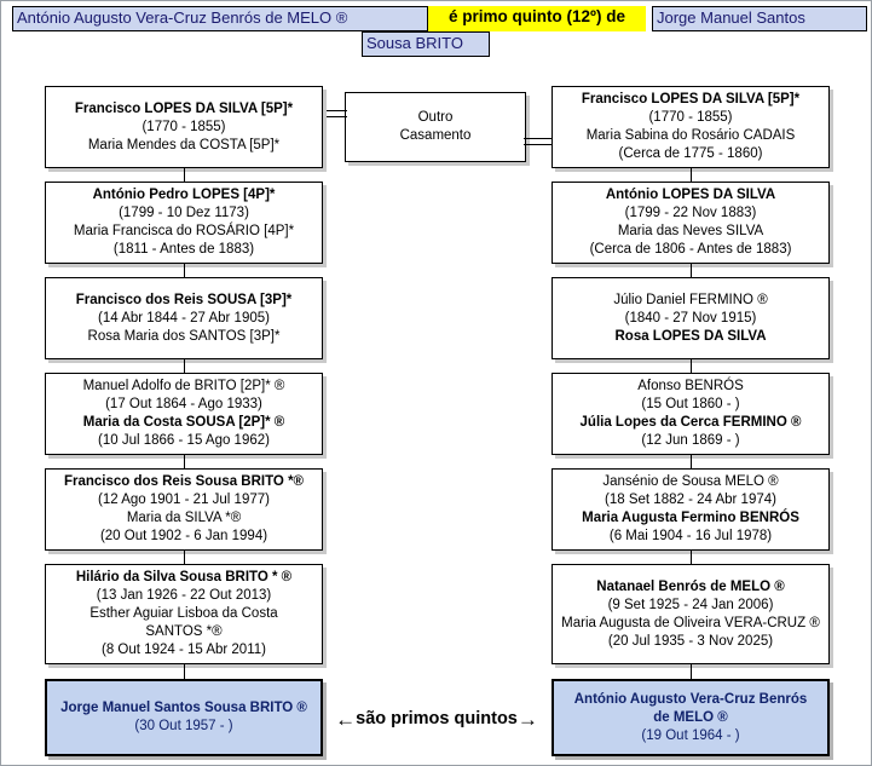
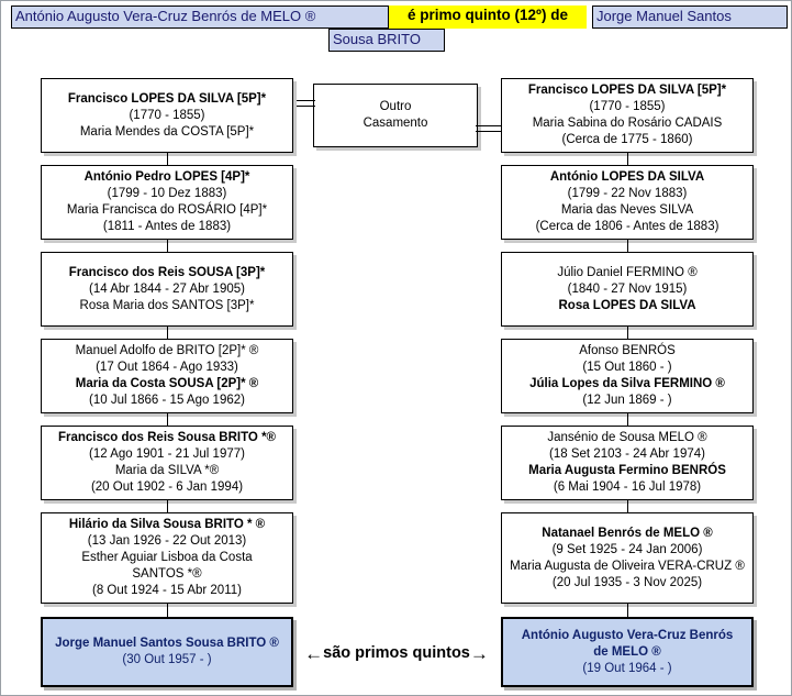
  António Augusto Vera-Cruz Benrós de MELO ®
  é primo quinto (12º) de
  Jorge Manuel Santos
  Sousa BRITO
  Outro
  Casamento
  Francisco LOPES DA SILVA [5P]*
  (1770 - 1855)
  Maria Mendes da COSTA [5P]*
  António Pedro LOPES [4P]*
- (1799 - 10 Dez 1173)
+ (1799 - 10 Dez 1883)
  Maria Francisca do ROSÁRIO [4P]*
  (1811 - Antes de 1883)
  Francisco dos Reis SOUSA [3P]*
  (14 Abr 1844 - 27 Abr 1905)
  Rosa Maria dos SANTOS [3P]*
  Manuel Adolfo de BRITO [2P]* ®
  (17 Out 1864 - Ago 1933)
  Maria da Costa SOUSA [2P]* ®
  (10 Jul 1866 - 15 Ago 1962)
  Francisco dos Reis Sousa BRITO *®
  (12 Ago 1901 - 21 Jul 1977)
  Maria da SILVA *®
  (20 Out 1902 - 6 Jan 1994)
  Hilário da Silva Sousa BRITO * ®
  (13 Jan 1926 - 22 Out 2013)
  Esther Aguiar Lisboa da Costa SANTOS *®
  (8 Out 1924 - 15 Abr 2011)
  Jorge Manuel Santos Sousa BRITO ®
  (30 Out 1957 - )
  Francisco LOPES DA SILVA [5P]*
  (1770 - 1855)
  Maria Sabina do Rosário CADAIS
  (Cerca de 1775 - 1860)
  António LOPES DA SILVA
  (1799 - 22 Nov 1883)
  Maria das Neves SILVA
  (Cerca de 1806 - Antes de 1883)
  Júlio Daniel FERMINO ®
  (1840 - 27 Nov 1915)
  Rosa LOPES DA SILVA
  Afonso BENRÓS
  (15 Out 1860 - )
- Júlia Lopes da Cerca FERMINO ®
+ Júlia Lopes da Silva FERMINO ®
  (12 Jun 1869 - )
  Jansénio de Sousa MELO ®
- (18 Set 1882 - 24 Abr 1974)
+ (18 Set 2103 - 24 Abr 1974)
  Maria Augusta Fermino BENRÓS
  (6 Mai 1904 - 16 Jul 1978)
  Natanael Benrós de MELO ®
  (9 Set 1925 - 24 Jan 2006)
  Maria Augusta de Oliveira VERA-CRUZ ®
  (20 Jul 1935 - 3 Nov 2025)
  António Augusto Vera-Cruz Benrós de MELO ®
  (19 Out 1964 - )
  ←
  são primos quintos
  →
